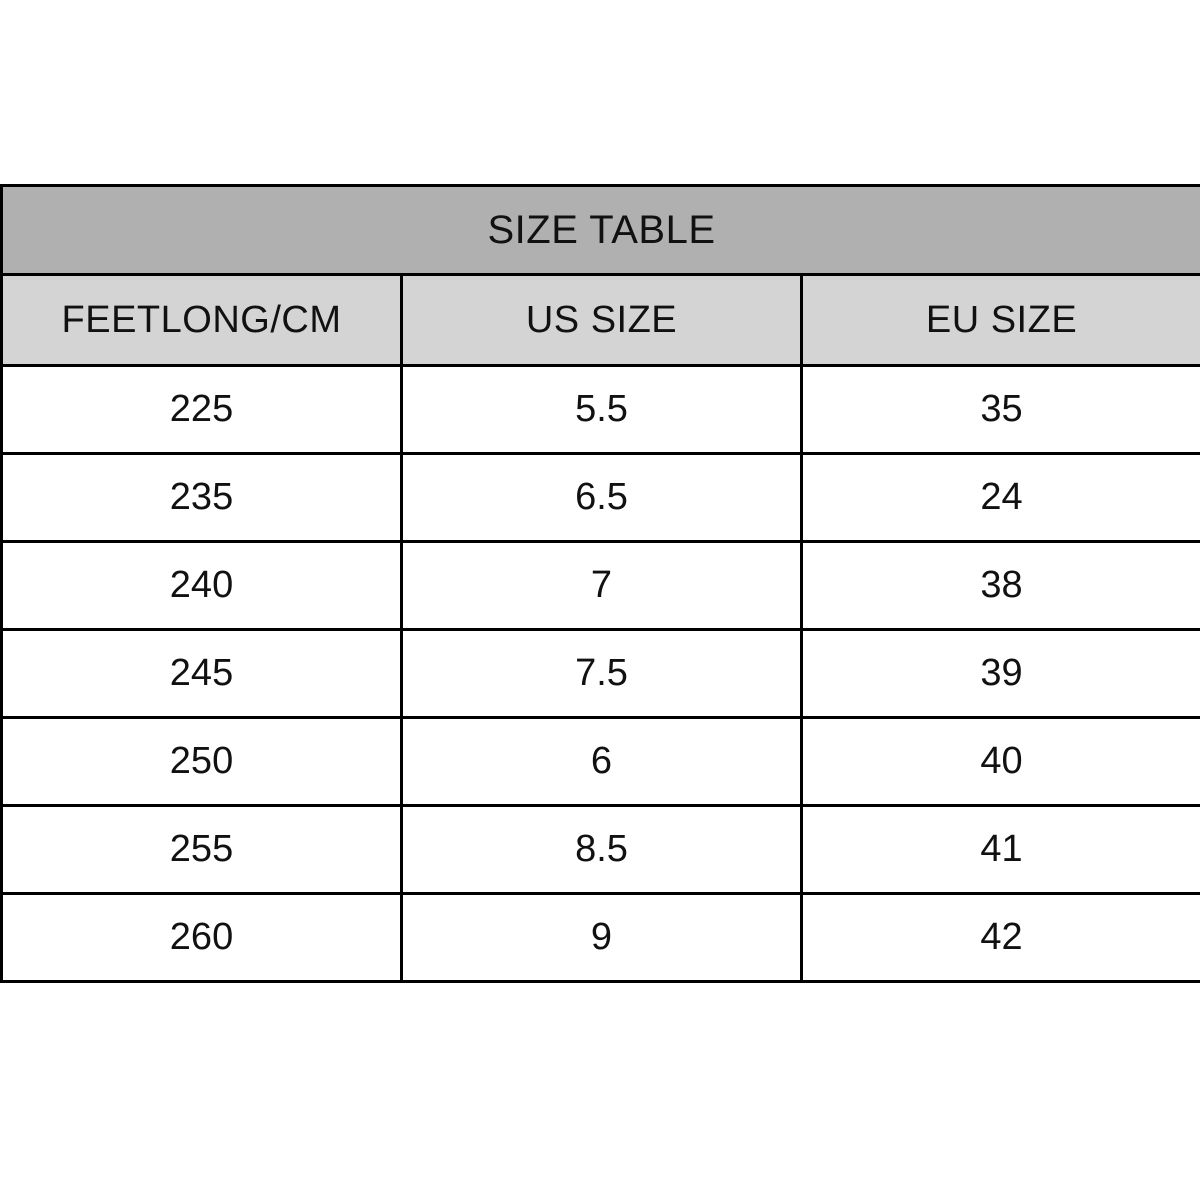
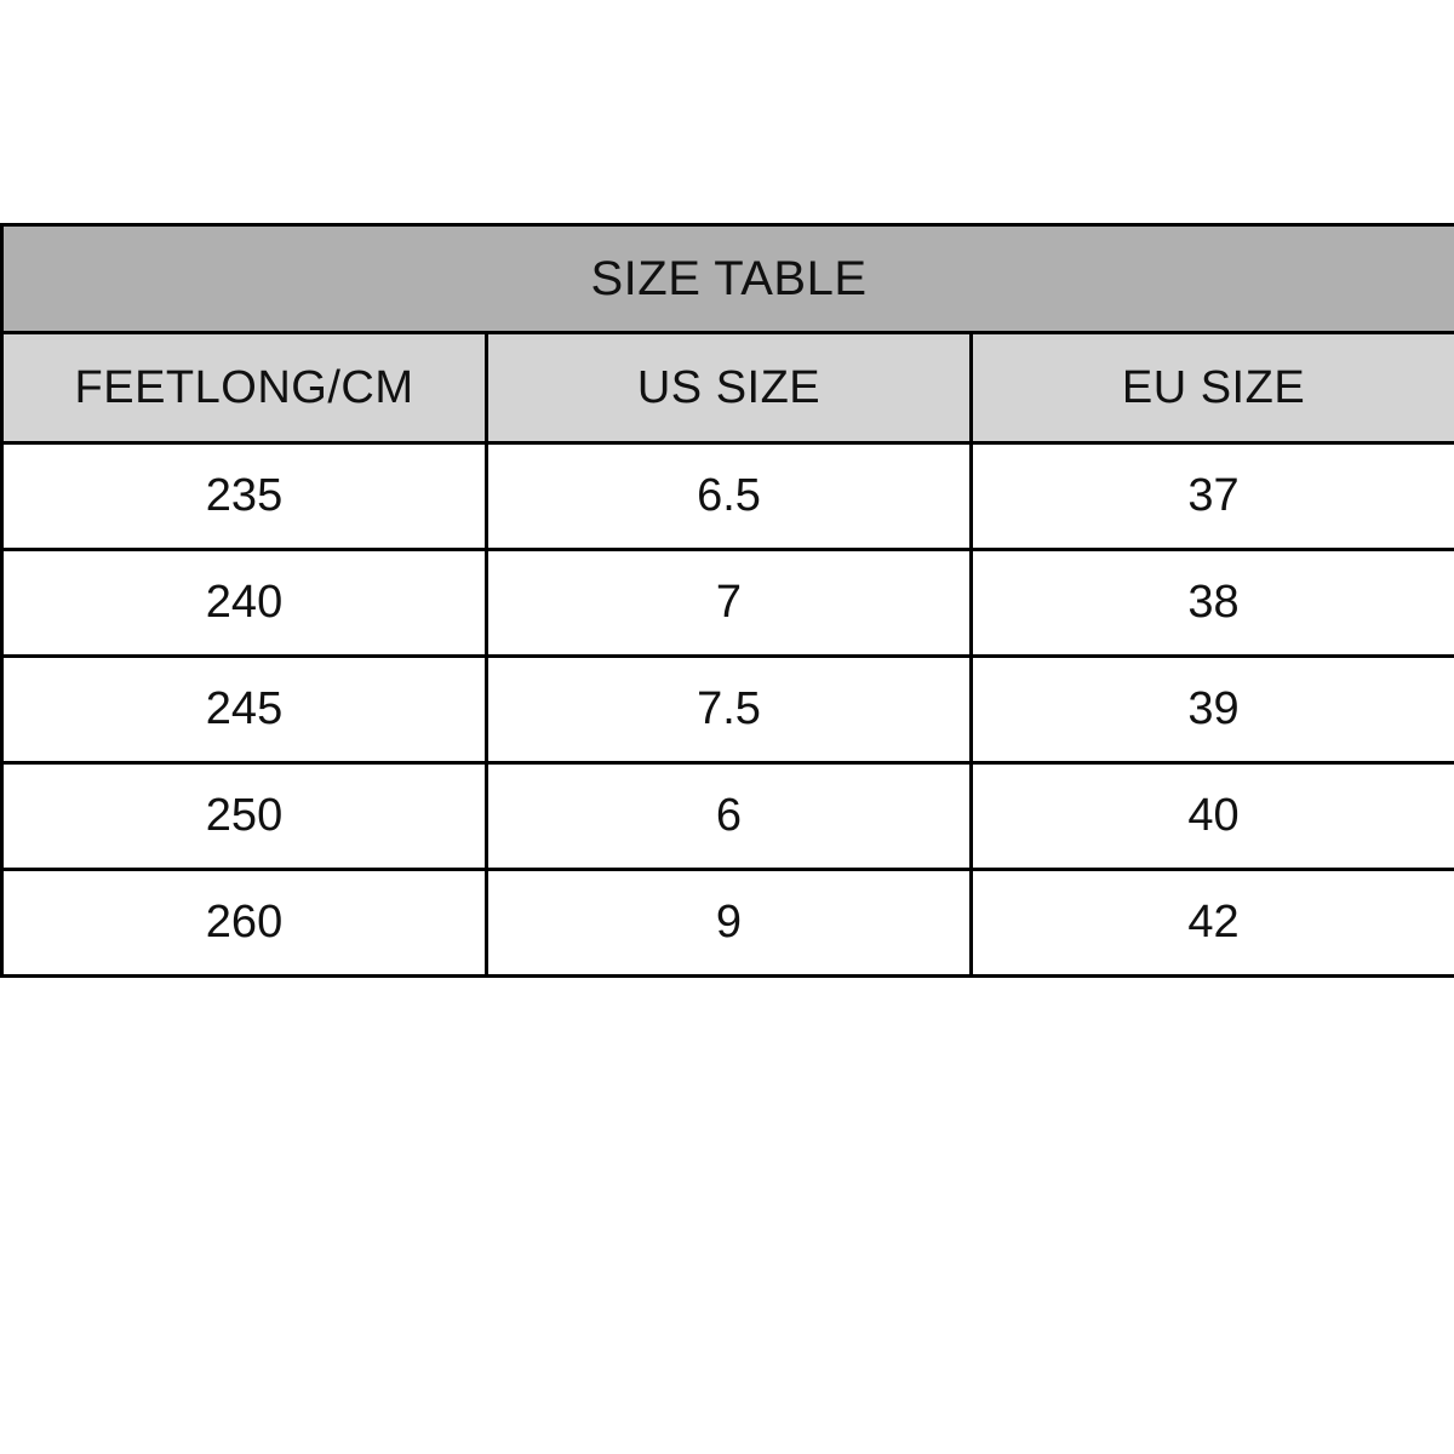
  SIZE TABLE
  FEETLONG/CM	US SIZE	EU SIZE
- 225	5.5	35
- 235	6.5	24
+ 235	6.5	37
  240	7	38
  245	7.5	39
  250	6	40
- 255	8.5	41
  260	9	42
